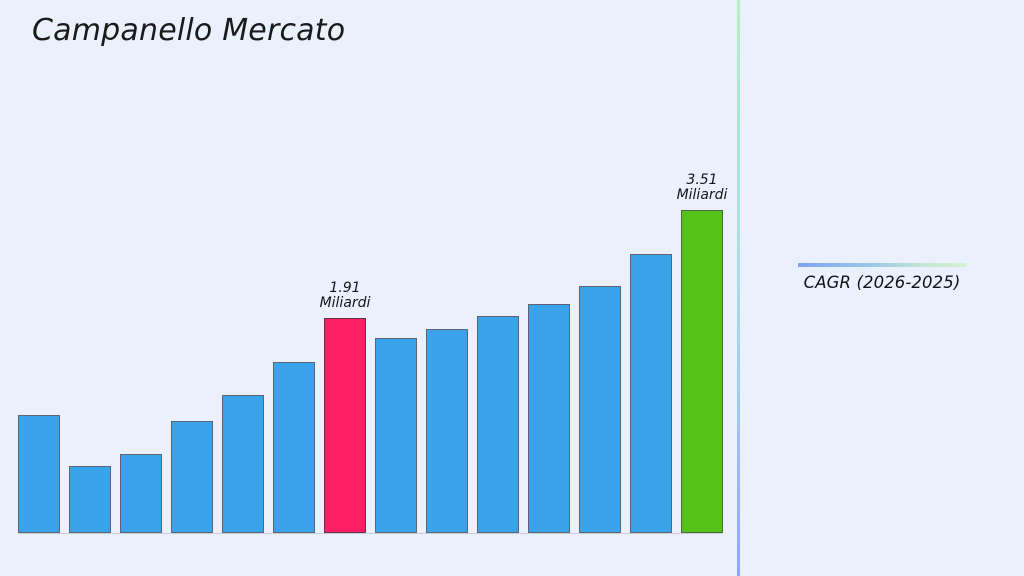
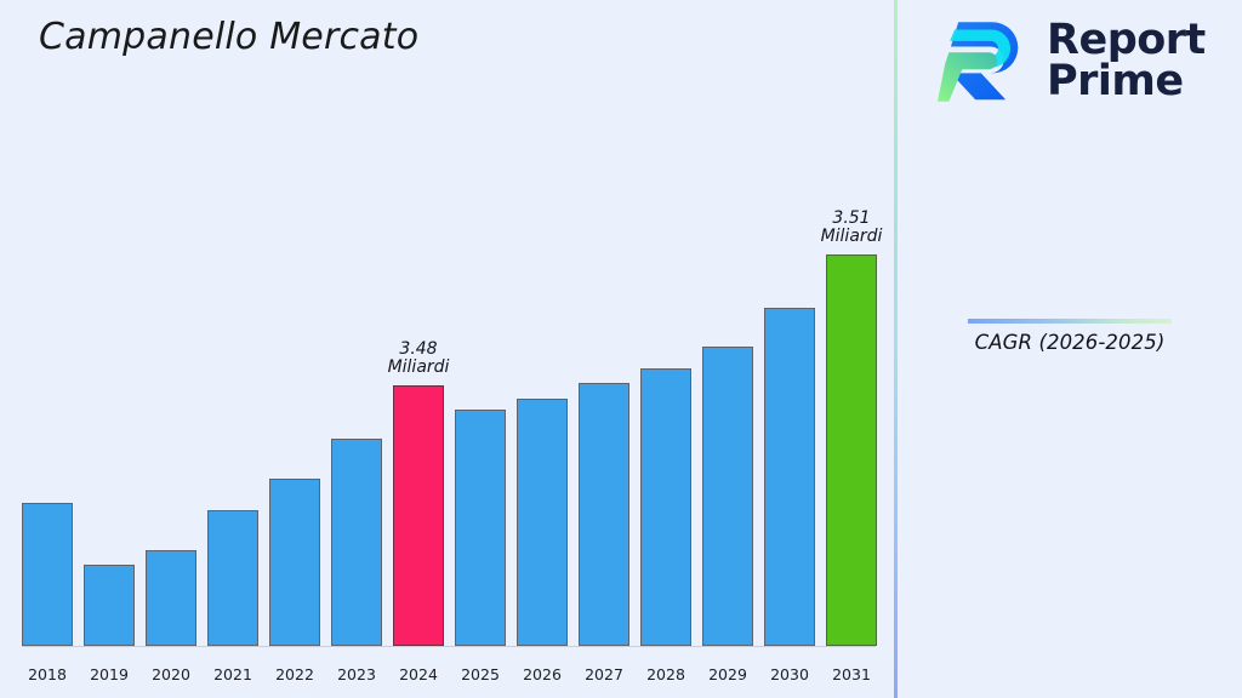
  Campanello Mercato
- 1.91
+ 3.48
  Miliardi
  3.51
  Miliardi
+ 2018
+ 2019
+ 2020
+ 2021
+ 2022
+ 2023
+ 2024
+ 2025
+ 2026
+ 2027
+ 2028
+ 2029
+ 2030
+ 2031
+ Report
+ Prime
  CAGR (2026-2025)
